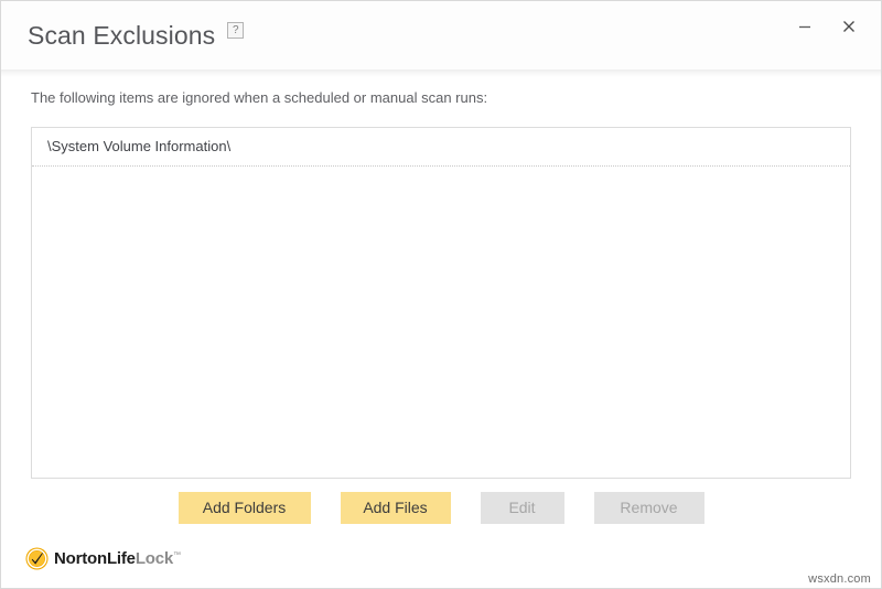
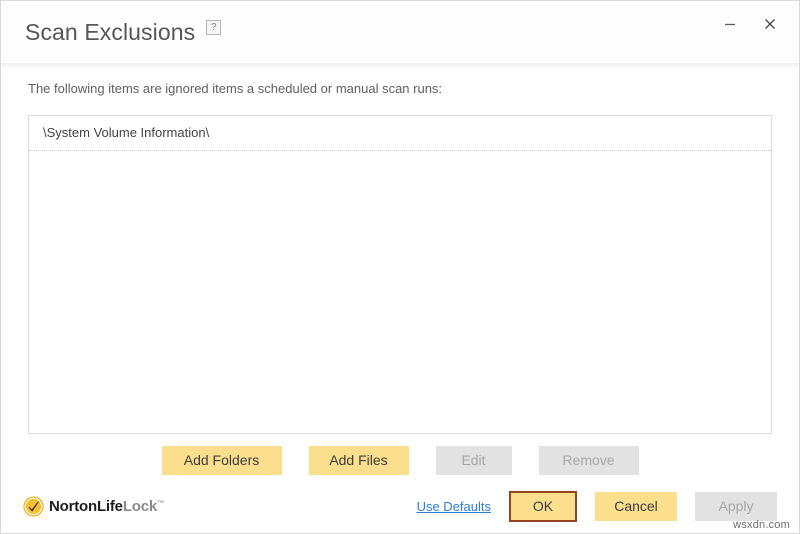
  Scan Exclusions
  ?
- The following items are ignored when a scheduled or manual scan runs:
+ The following items are ignored items a scheduled or manual scan runs:
  \System Volume Information\
  Add Folders
  Add Files
  Edit
  Remove
  NortonLifeLock
+ Use Defaults
+ OK
+ Cancel
+ Apply
  wsxdn.com
